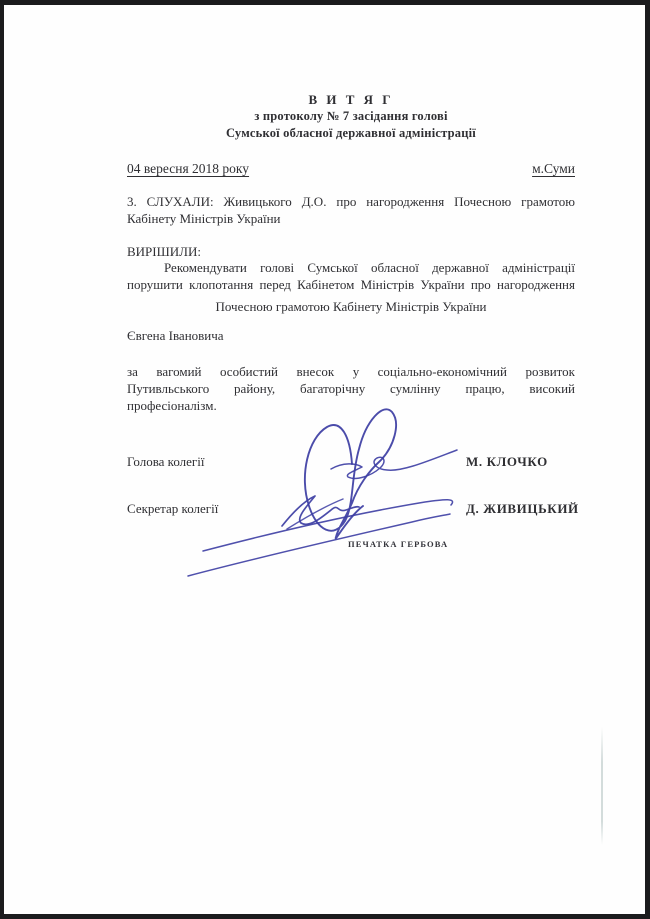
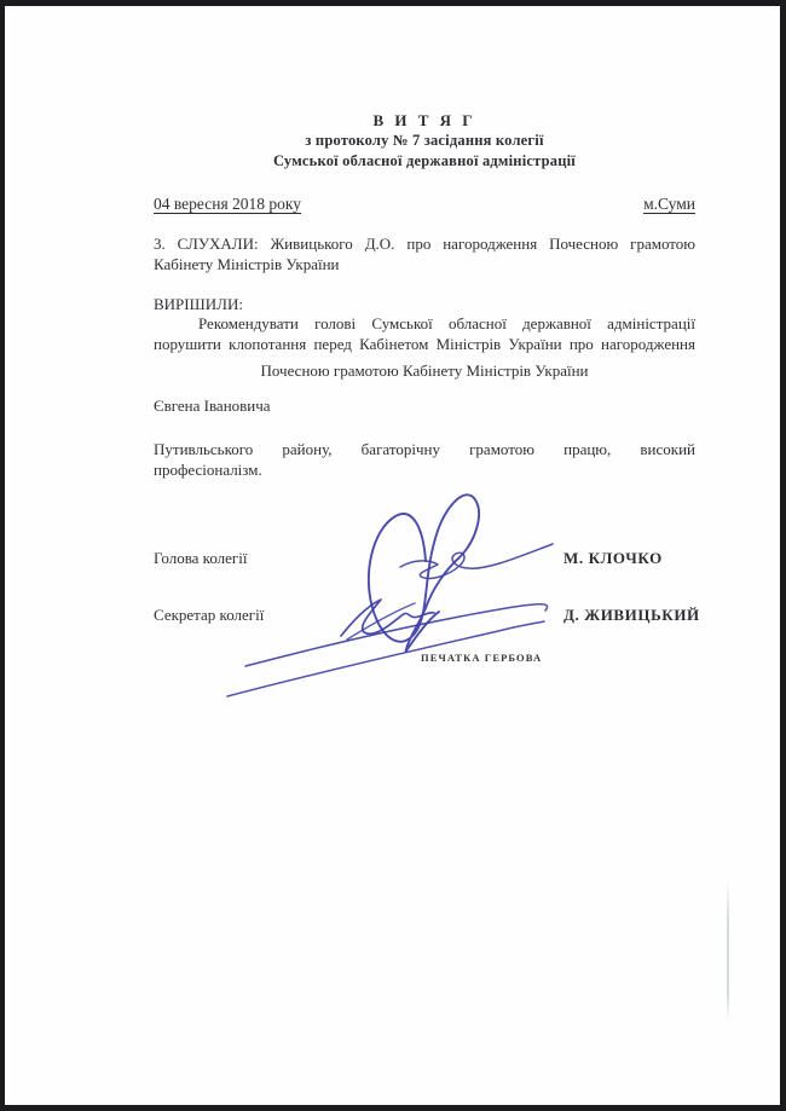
  В И Т Я Г
- з протоколу № 7 засідання голові
+ з протоколу № 7 засідання колегії
  Сумської обласної державної адміністрації
  04 вересня 2018 року
  м.Суми
  3. СЛУХАЛИ: Живицького Д.О. про нагородження Почесною грамотою
  Кабінету Міністрів України
  ВИРІШИЛИ:
  Рекомендувати голові Сумської обласної державної адміністрації
  порушити клопотання перед Кабінетом Міністрів України про нагородження
  Почесною грамотою Кабінету Міністрів України
  Євгена Івановича
- за вагомий особистий внесок у соціально-економічний розвиток
- Путивльського району, багаторічну сумлінну працю, високий
+ Путивльського району, багаторічну грамотою працю, високий
  професіоналізм.
  Голова колегії
  М. КЛОЧКО
  Секретар колегії
  Д. ЖИВИЦЬКИЙ
  ПЕЧАТКА ГЕРБОВА
